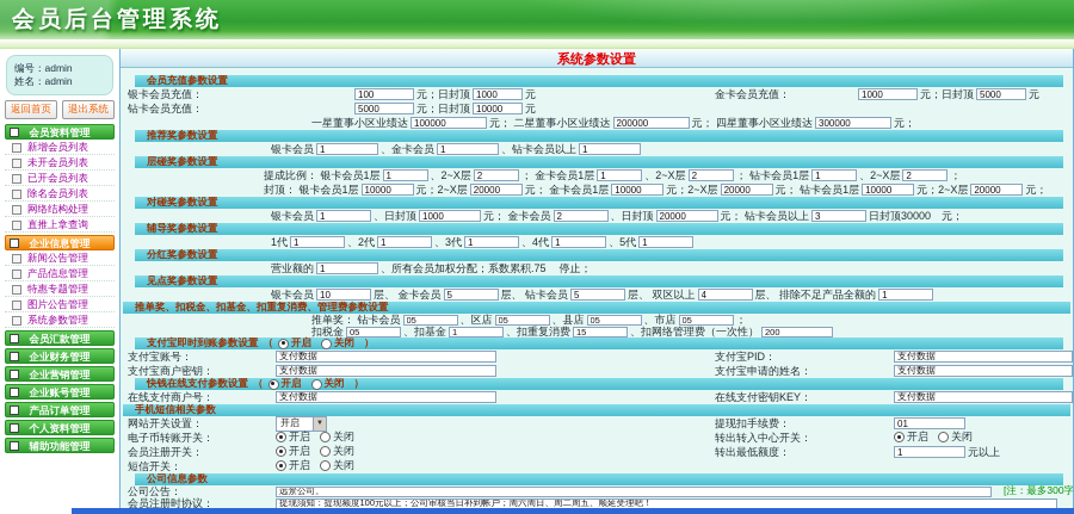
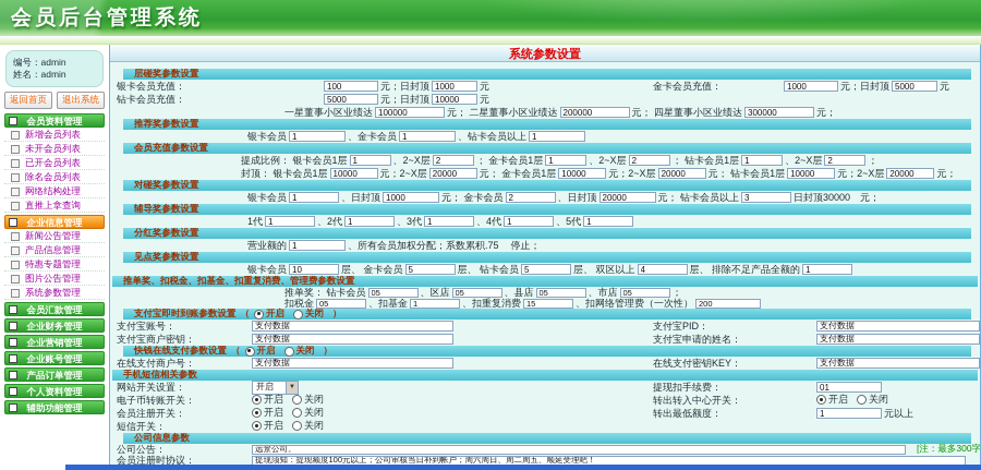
  会员后台管理系统
  编号：admin
  姓名：admin
  返回首页
  退出系统
  会员资料管理
  新增会员列表
  未开会员列表
  已开会员列表
  除名会员列表
  网络结构处理
  直推上拿查询
  企业信息管理
  新闻公告管理
  产品信息管理
  特惠专题管理
  图片公告管理
  系统参数管理
  会员汇款管理
  企业财务管理
  企业营销管理
  企业账号管理
  产品订单管理
  个人资料管理
  辅助功能管理
  系统参数设置
- 会员充值参数设置
+ 层碰奖参数设置
  银卡会员充值：
  100
  元；日封顶
  1000
  元
  金卡会员充值：
  1000
  元；日封顶
  5000
  元
  钻卡会员充值：
  5000
  元；日封顶
  10000
  元
  一星董事小区业绩达
  100000
  元； 二星董事小区业绩达
  200000
  元； 四星董事小区业绩达
  300000
  元；
  推荐奖参数设置
  银卡会员
  1
  、金卡会员
  1
  、钻卡会员以上
  1
- 层碰奖参数设置
+ 会员充值参数设置
  提成比例： 银卡会员1层
  1
  、2~X层
  2
  ； 金卡会员1层
  1
  、2~X层
  2
  ； 钻卡会员1层
  1
  、2~X层
  2
  ；
  封顶： 银卡会员1层
  10000
  元；2~X层
  20000
  元； 金卡会员1层
  10000
  元；2~X层
  20000
  元； 钻卡会员1层
  10000
  元；2~X层
  20000
  元；
  对碰奖参数设置
  银卡会员
  1
  、日封顶
  1000
  元； 金卡会员
  2
  、日封顶
  20000
  元； 钻卡会员以上
  3
  日封顶30000 元；
  辅导奖参数设置
  1代
  1
  、2代
  1
  、3代
  1
  、4代
  1
  、5代
  1
  分红奖参数设置
  营业额的
  1
  、所有会员加权分配；系数累积.75
  停止；
  见点奖参数设置
  银卡会员
  10
  层、 金卡会员
  5
  层、 钻卡会员
  5
  层、 双区以上
  4
  层、 排除不足产品全额的
  1
  推单奖、扣税金、扣基金、扣重复消费、管理费参数设置
  推单奖： 钻卡会员
  05
  、区店
  05
  、县店
  05
  、市店
  05
  ；
  扣税金
  05
  、扣基金
  1
  、扣重复消费
  15
  、扣网络管理费（一次性）
  200
  支付宝即时到账参数设置
  （
  开启
  关闭
  ）
  支付宝账号：
  支付数据
  支付宝PID：
  支付数据
  支付宝商户密钥：
  支付数据
  支付宝申请的姓名：
  支付数据
  快钱在线支付参数设置
  （
  开启
  关闭
  ）
  在线支付商户号：
  支付数据
  在线支付密钥KEY：
  支付数据
  手机短信相关参数
  网站开关设置：
  开启
  提现扣手续费：
  01
  电子币转账开关：
  开启
  关闭
  转出转入中心开关：
  开启
  关闭
  会员注册开关：
  开启
  关闭
  转出最低额度：
  1
  元以上
  短信开关：
  开启
  关闭
  公司信息参数
  公司公告：
  远景公司。
  [注：最多300字
  会员注册时协议：
  提现须知：提现额度100元以上；公司审核当日补到帐户；周六周日、周二周五、顺延受理吧！
